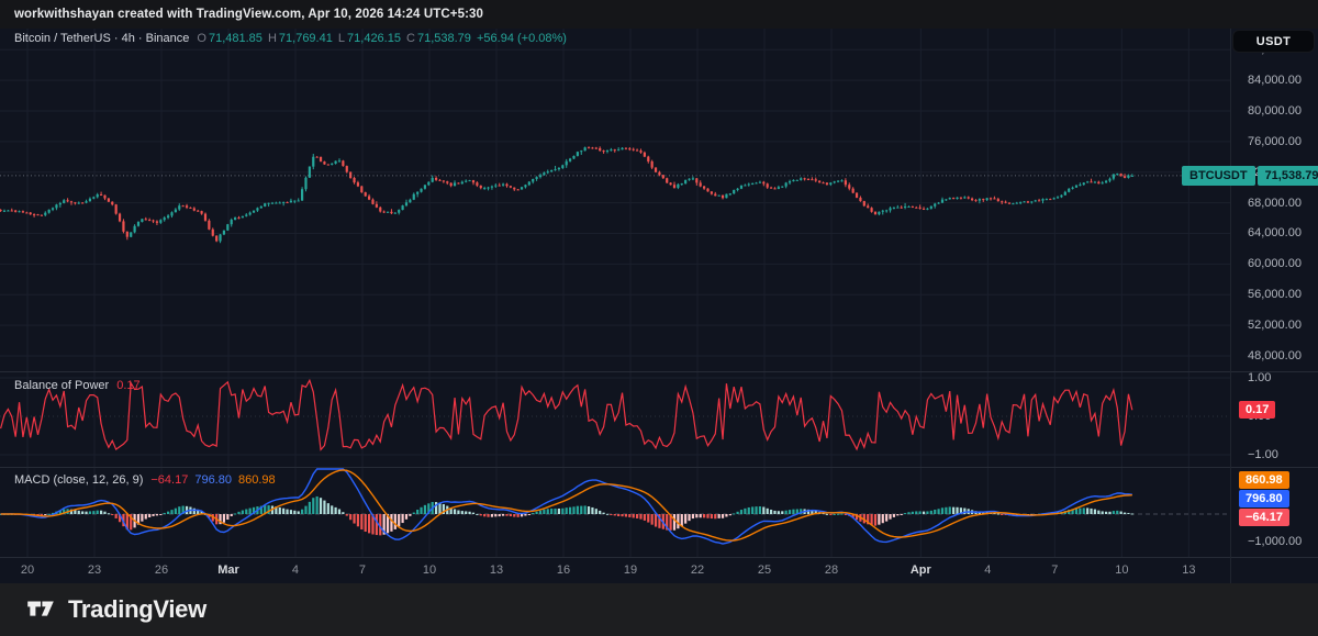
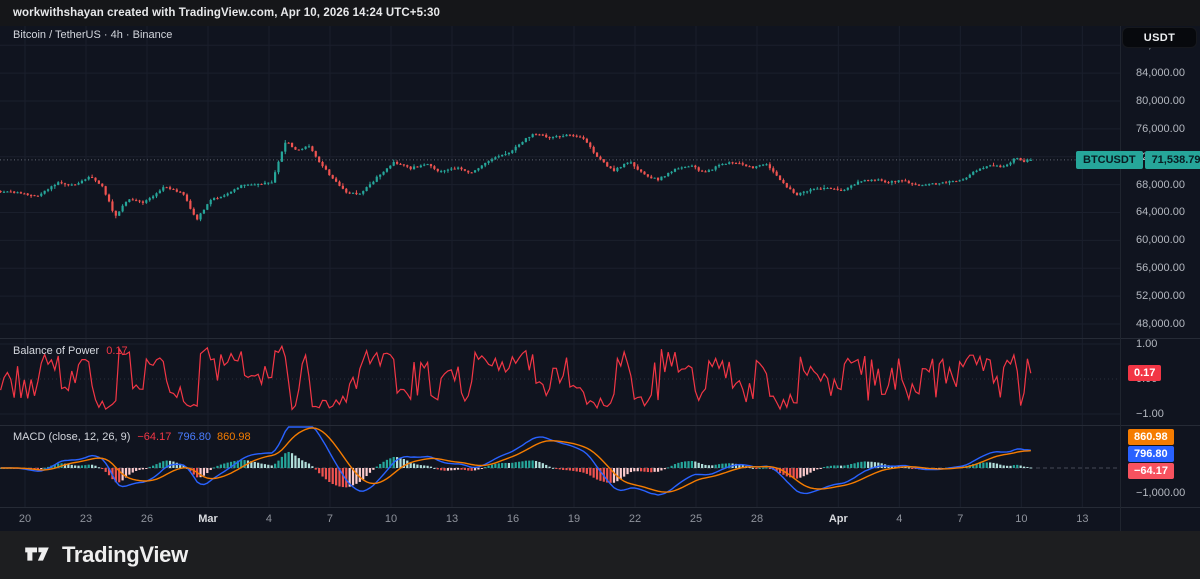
  workwithshayan created with TradingView.com, Apr 10, 2026 14:24 UTC+5:30
  Bitcoin / TetherUS · 4h · Binance
- O 71,481.85 H 71,769.41 L 71,426.15 C 71,538.79 +56.94 (+0.08%)
  Balance of Power
  0.17
  MACD (close, 12, 26, 9)
  −64.17
  796.80
  860.98
  USDT
  84,000.00
  80,000.00
  76,000.00
  68,000.00
  64,000.00
  60,000.00
  56,000.00
  52,000.00
  48,000.00
  1.00
  −1.00
  −1,000.00
  20
  23
  26
  Mar
  4
  7
  10
  13
  16
  19
  22
  25
  28
  Apr
  4
  7
  10
  13
  BTCUSDT
  71,538.79
  0.17
  860.98
  796.80
  −64.17
  TradingView
